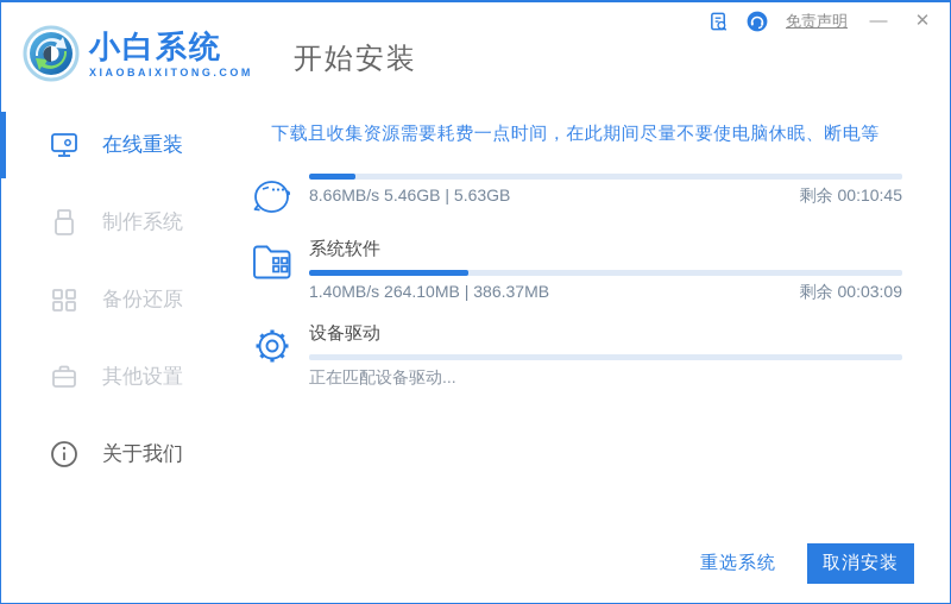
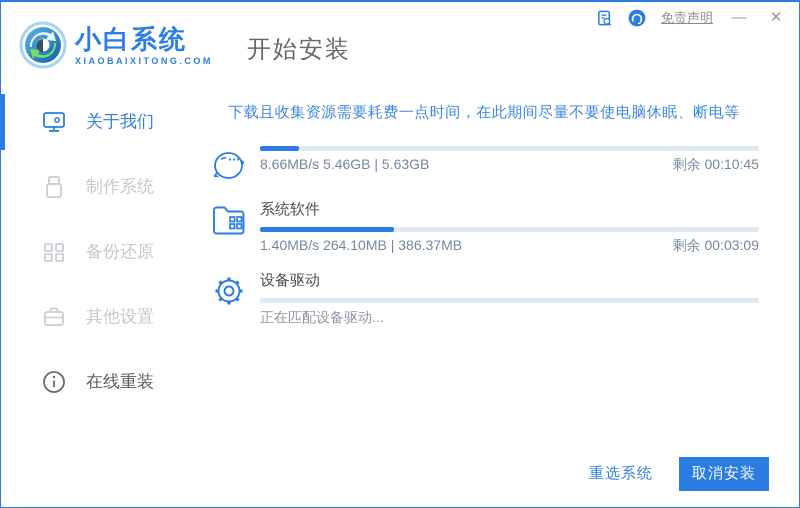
  小白系统
  XIAOBAIXITONG.COM
  开始安装
  免责声明
  —
  ✕
- 在线重装
+ 关于我们
  制作系统
  备份还原
  其他设置
- 关于我们
+ 在线重装
  下载且收集资源需要耗费一点时间，在此期间尽量不要使电脑休眠、断电等
  8.66MB/s 5.46GB | 5.63GB
  剩余 00:10:45
  系统软件
  1.40MB/s 264.10MB | 386.37MB
  剩余 00:03:09
  设备驱动
  正在匹配设备驱动...
  重选系统
  取消安装
